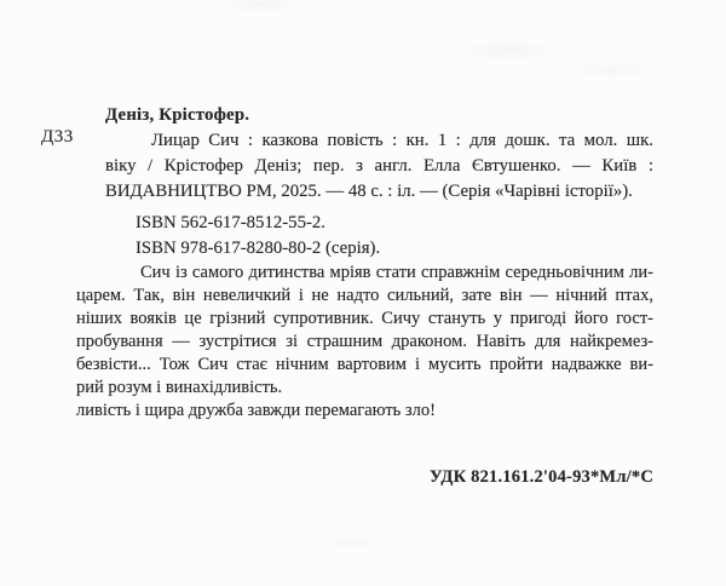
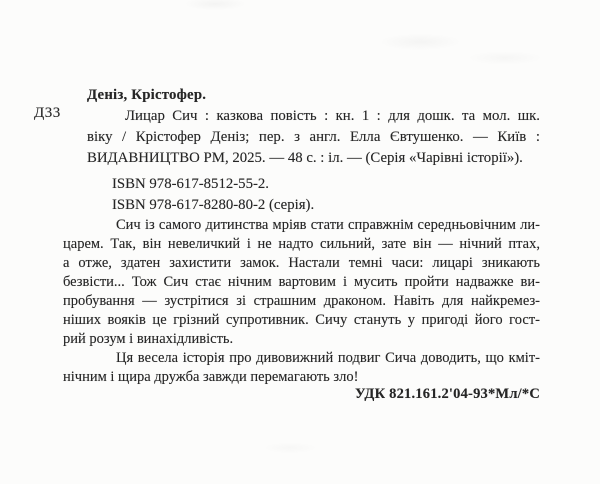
  Д33
  Деніз, Крістофер.
  Лицар Сич : казкова повість : кн. 1 : для дошк. та мол. шк.
  віку / Крістофер Деніз; пер. з англ. Елла Євтушенко. — Київ :
  ВИДАВНИЦТВО РМ, 2025. — 48 с. : іл. — (Серія «Чарівні історії»).
- ISBN 562-617-8512-55-2.
+ ISBN 978-617-8512-55-2.
  ISBN 978-617-8280-80-2 (серія).
  Сич із самого дитинства мріяв стати справжнім середньовічним ли-
  царем. Так, він невеличкий і не надто сильний, зате він — нічний птах,
+ а отже, здатен захистити замок. Настали темні часи: лицарі зникають
- ніших вояків це грізний супротивник. Сичу стануть у пригоді його гост-
+ безвісти... Тож Сич стає нічним вартовим і мусить пройти надважке ви-
  пробування — зустрітися зі страшним драконом. Навіть для найкремез-
- безвісти... Тож Сич стає нічним вартовим і мусить пройти надважке ви-
+ ніших вояків це грізний супротивник. Сичу стануть у пригоді його гост-
  рий розум і винахідливість.
+ Ця весела історія про дивовижний подвиг Сича доводить, що кміт-
- ливість і щира дружба завжди перемагають зло!
+ нічним і щира дружба завжди перемагають зло!
  УДК 821.161.2'04-93*Мл/*С
